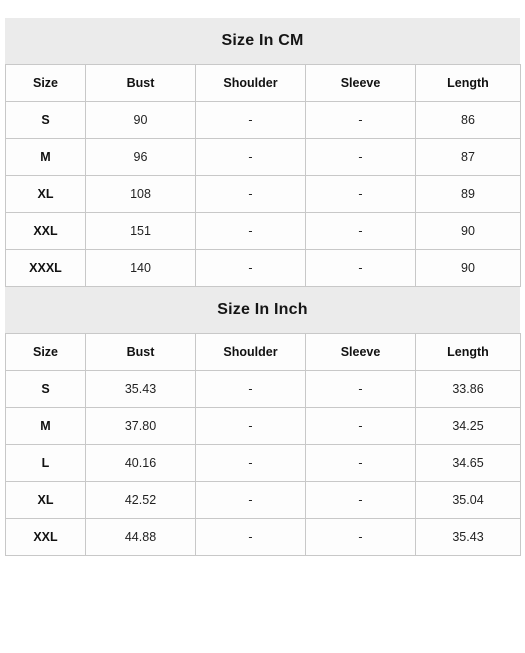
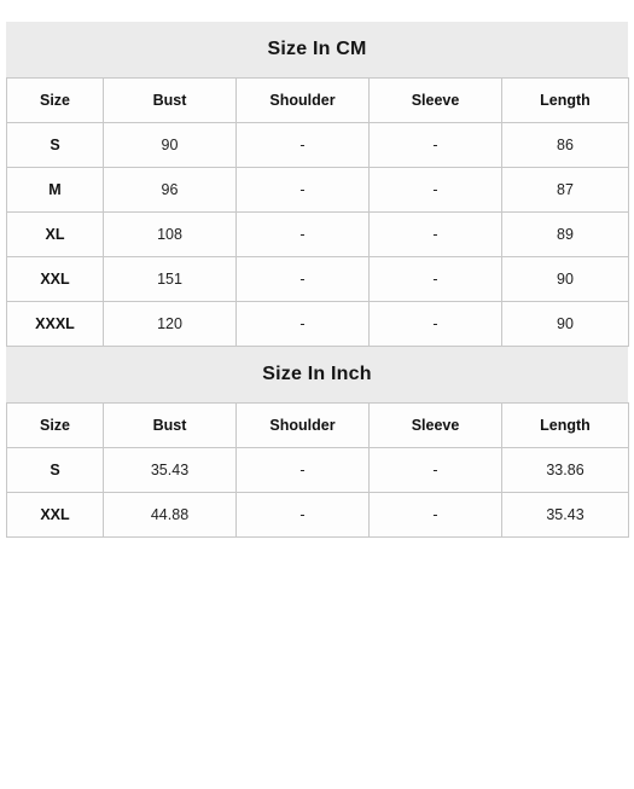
  Size In CM
  Size	Bust	Shoulder	Sleeve	Length
  S	90	-	-	86
  M	96	-	-	87
  XL	108	-	-	89
  XXL	151	-	-	90
- XXXL	140	-	-	90
+ XXXL	120	-	-	90
  Size In Inch
  Size	Bust	Shoulder	Sleeve	Length
  S	35.43	-	-	33.86
- M	37.80	-	-	34.25
- L	40.16	-	-	34.65
- XL	42.52	-	-	35.04
  XXL	44.88	-	-	35.43
